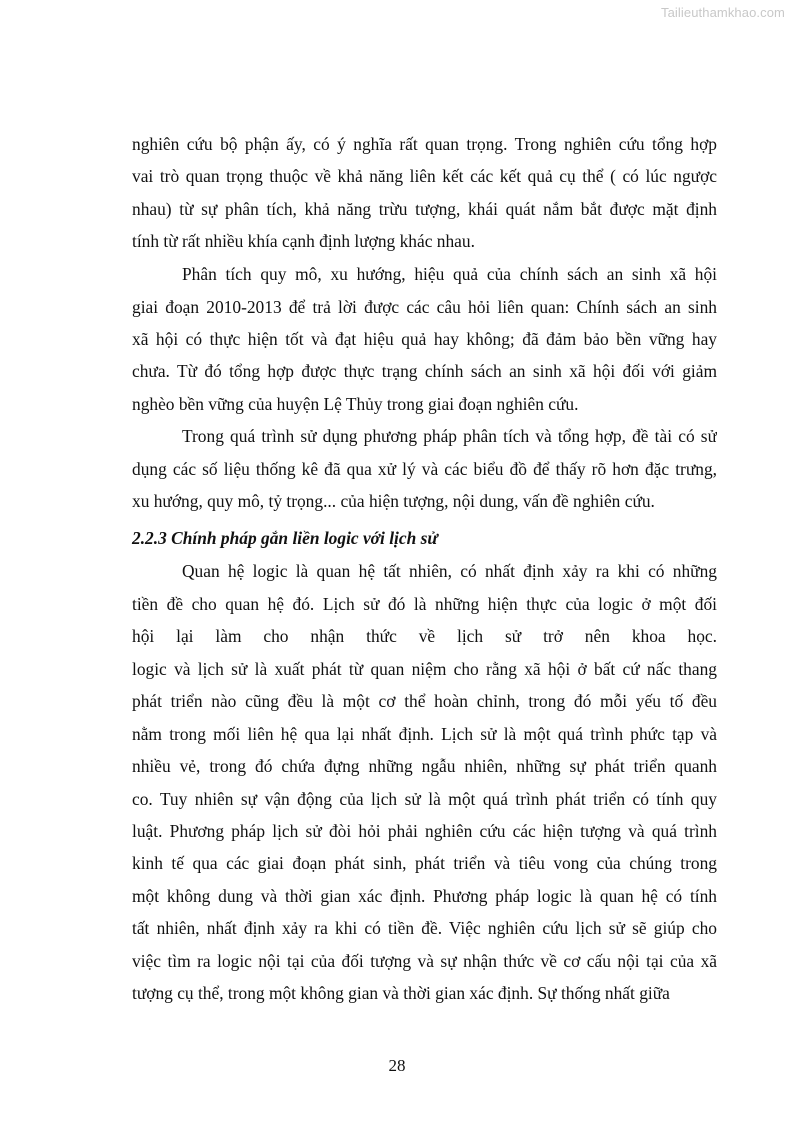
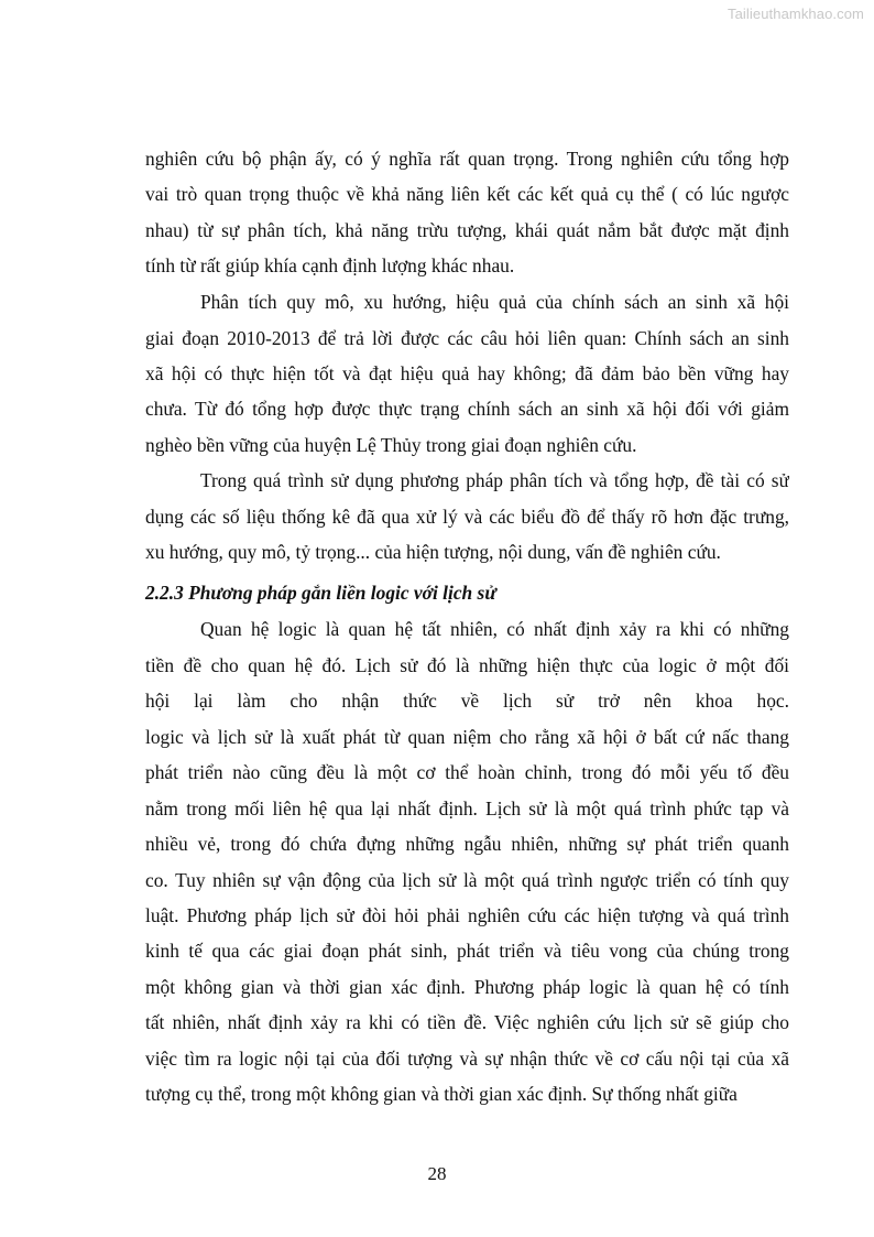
  Tailieuthamkhao.com
  nghiên cứu bộ phận ấy, có ý nghĩa rất quan trọng. Trong nghiên cứu tổng hợp
  vai trò quan trọng thuộc về khả năng liên kết các kết quả cụ thể ( có lúc ngược
  nhau) từ sự phân tích, khả năng trừu tượng, khái quát nắm bắt được mặt định
- tính từ rất nhiều khía cạnh định lượng khác nhau.
+ tính từ rất giúp khía cạnh định lượng khác nhau.
  Phân tích quy mô, xu hướng, hiệu quả của chính sách an sinh xã hội
  giai đoạn 2010-2013 để trả lời được các câu hỏi liên quan: Chính sách an sinh
  xã hội có thực hiện tốt và đạt hiệu quả hay không; đã đảm bảo bền vững hay
  chưa. Từ đó tổng hợp được thực trạng chính sách an sinh xã hội đối với giảm
  nghèo bền vững của huyện Lệ Thủy trong giai đoạn nghiên cứu.
  Trong quá trình sử dụng phương pháp phân tích và tổng hợp, đề tài có sử
  dụng các số liệu thống kê đã qua xử lý và các biểu đồ để thấy rõ hơn đặc trưng,
  xu hướng, quy mô, tỷ trọng... của hiện tượng, nội dung, vấn đề nghiên cứu.
- 2.2.3 Chính pháp gắn liền logic với lịch sử
+ 2.2.3 Phương pháp gắn liền logic với lịch sử
  Quan hệ logic là quan hệ tất nhiên, có nhất định xảy ra khi có những
  tiền đề cho quan hệ đó. Lịch sử đó là những hiện thực của logic ở một đối
  hội lại làm cho nhận thức về lịch sử trở nên khoa học.
  logic và lịch sử là xuất phát từ quan niệm cho rằng xã hội ở bất cứ nấc thang
  phát triển nào cũng đều là một cơ thể hoàn chỉnh, trong đó mỗi yếu tố đều
  nằm trong mối liên hệ qua lại nhất định. Lịch sử là một quá trình phức tạp và
  nhiều vẻ, trong đó chứa đựng những ngẫu nhiên, những sự phát triển quanh
- co. Tuy nhiên sự vận động của lịch sử là một quá trình phát triển có tính quy
+ co. Tuy nhiên sự vận động của lịch sử là một quá trình ngược triển có tính quy
  luật. Phương pháp lịch sử đòi hỏi phải nghiên cứu các hiện tượng và quá trình
  kinh tế qua các giai đoạn phát sinh, phát triển và tiêu vong của chúng trong
- một không dung và thời gian xác định. Phương pháp logic là quan hệ có tính
+ một không gian và thời gian xác định. Phương pháp logic là quan hệ có tính
  tất nhiên, nhất định xảy ra khi có tiền đề. Việc nghiên cứu lịch sử sẽ giúp cho
  việc tìm ra logic nội tại của đối tượng và sự nhận thức về cơ cấu nội tại của xã
  tượng cụ thể, trong một không gian và thời gian xác định. Sự thống nhất giữa
  28
